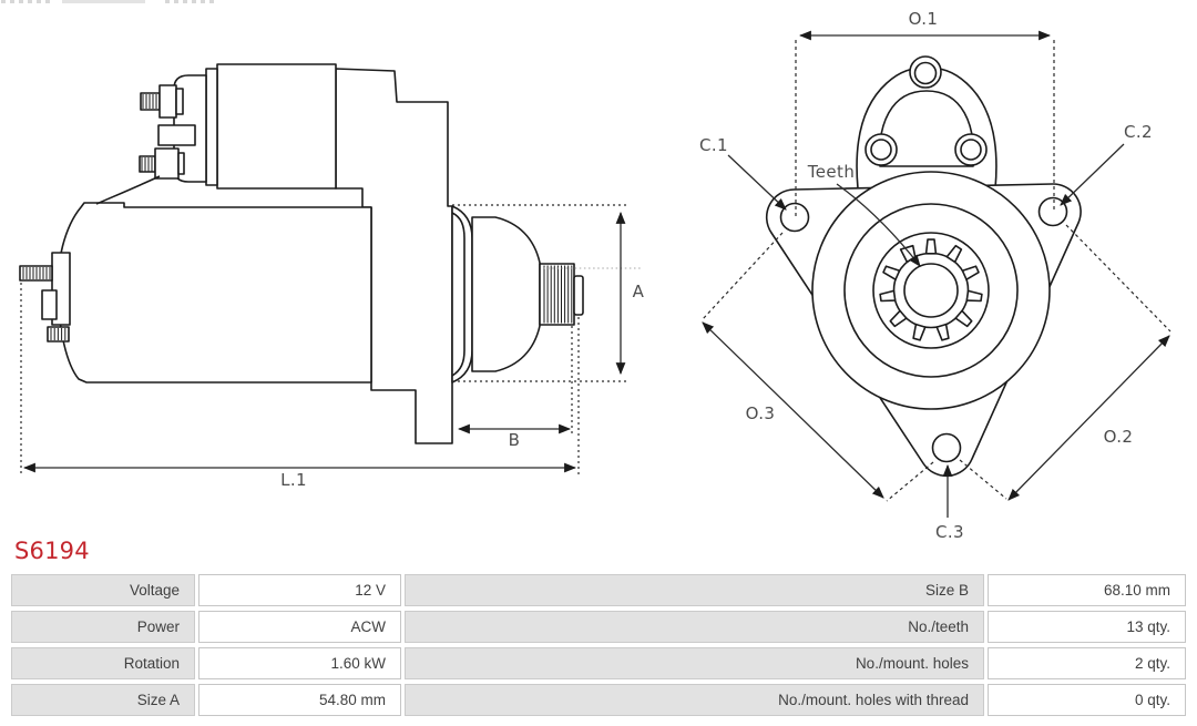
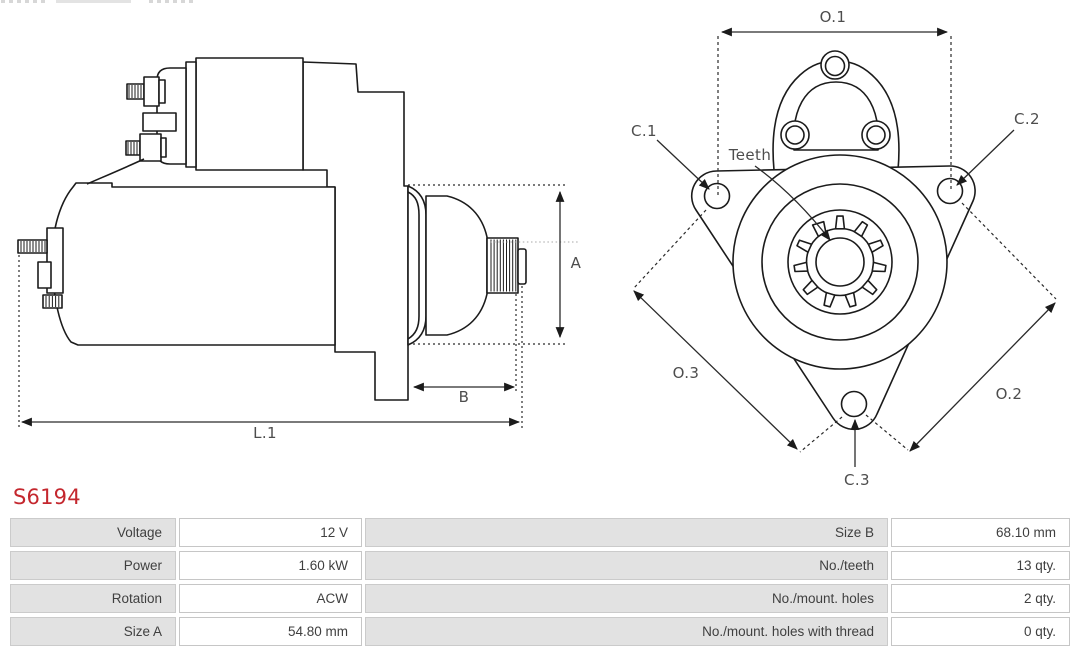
  A
  B
  L.1
  O.1
  C.1
  C.2
  Teeth
  O.3
  O.2
  C.3
  S6194
  Voltage
  12 V
  Size B
  68.10 mm
  Power
- ACW
+ 1.60 kW
  No./teeth
  13 qty.
  Rotation
- 1.60 kW
+ ACW
  No./mount. holes
  2 qty.
  Size A
  54.80 mm
  No./mount. holes with thread
  0 qty.
